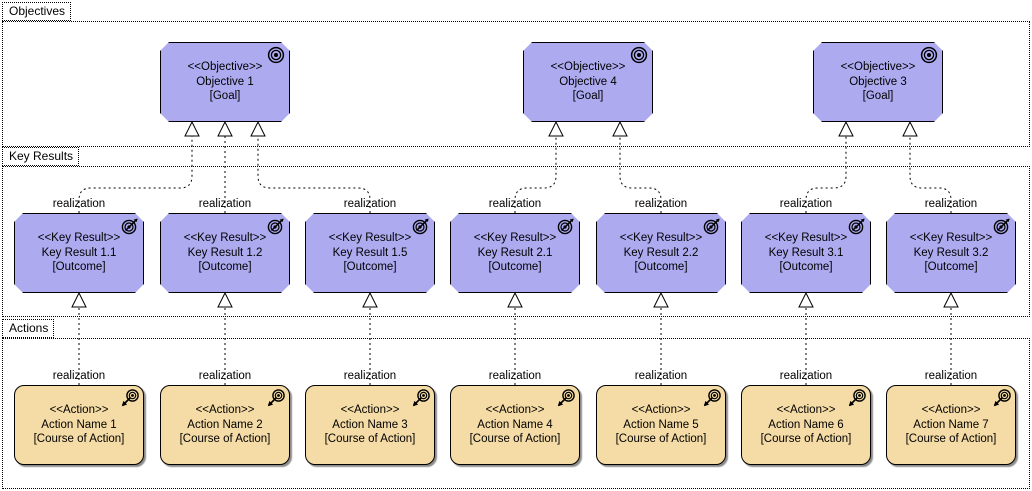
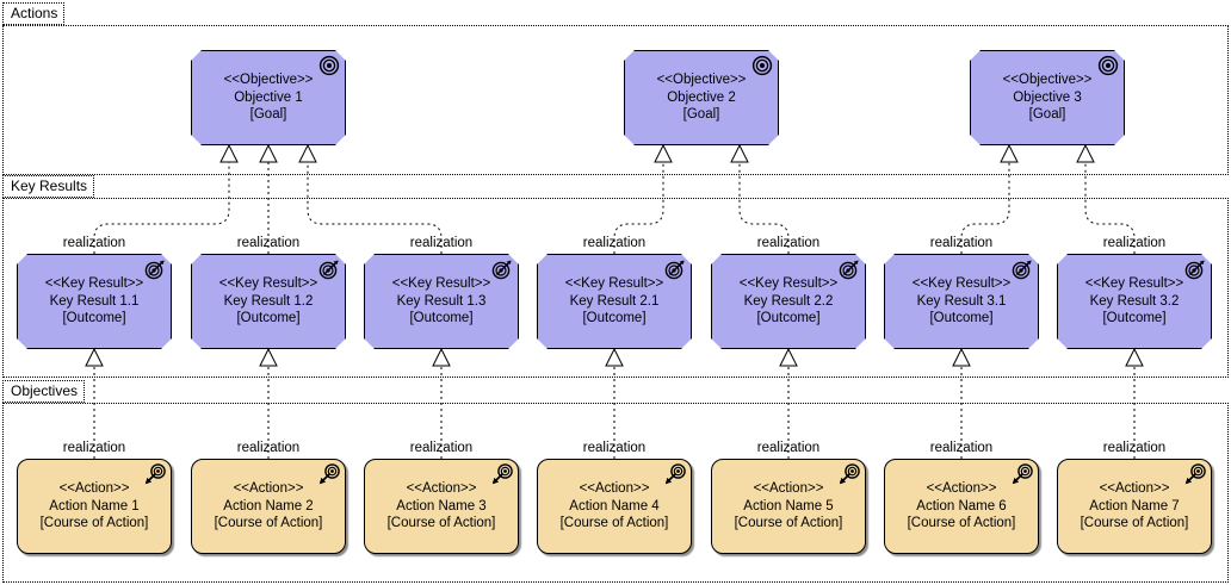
- Objectives
+ Actions
  Key Results
- Actions
+ Objectives
  <<Objective>>
  Objective 1
  [Goal]
  <<Objective>>
- Objective 4
+ Objective 2
  [Goal]
  <<Objective>>
  Objective 3
  [Goal]
  <<Key Result>>
  Key Result 1.1
  [Outcome]
  <<Key Result>>
  Key Result 1.2
  [Outcome]
  <<Key Result>>
- Key Result 1.5
+ Key Result 1.3
  [Outcome]
  <<Key Result>>
  Key Result 2.1
  [Outcome]
  <<Key Result>>
  Key Result 2.2
  [Outcome]
  <<Key Result>>
  Key Result 3.1
  [Outcome]
  <<Key Result>>
  Key Result 3.2
  [Outcome]
  <<Action>>
  Action Name 1
  [Course of Action]
  <<Action>>
  Action Name 2
  [Course of Action]
  <<Action>>
  Action Name 3
  [Course of Action]
  <<Action>>
  Action Name 4
  [Course of Action]
  <<Action>>
  Action Name 5
  [Course of Action]
  <<Action>>
  Action Name 6
  [Course of Action]
  <<Action>>
  Action Name 7
  [Course of Action]
  realization
  realization
  realization
  realization
  realization
  realization
  realization
  realization
  realization
  realization
  realization
  realization
  realization
  realization
